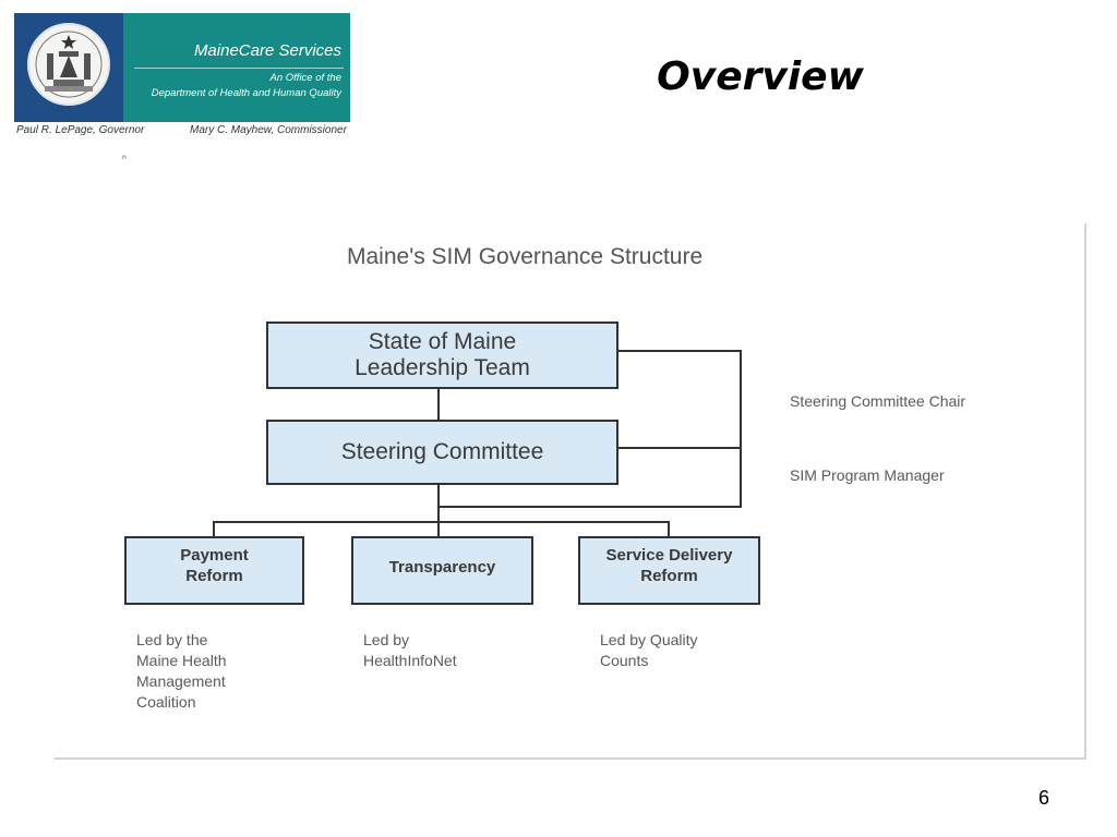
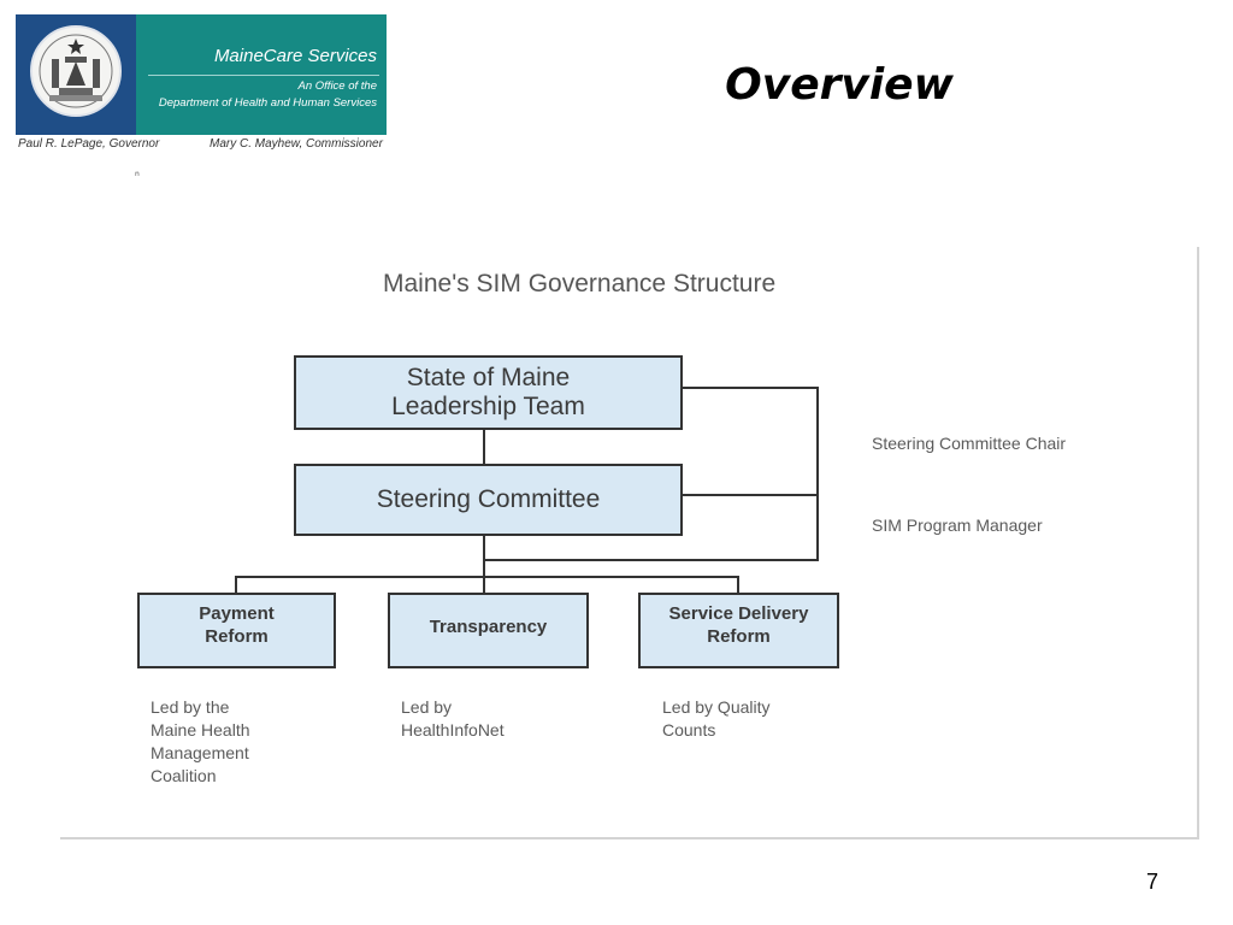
  MaineCare Services
  An Office of the
- Department of Health and Human Quality
+ Department of Health and Human Services
  Paul R. LePage, Governor
  Mary C. Mayhew, Commissioner
  Overview
  Maine's SIM Governance Structure
  State of Maine
  Leadership Team
  Steering Committee
  Payment
  Reform
  Transparency
  Service Delivery
  Reform
  Steering Committee Chair
  SIM Program Manager
  Led by the
  Maine Health
  Management
  Coalition
  Led by
  HealthInfoNet
  Led by Quality
  Counts
- 6
+ 7
